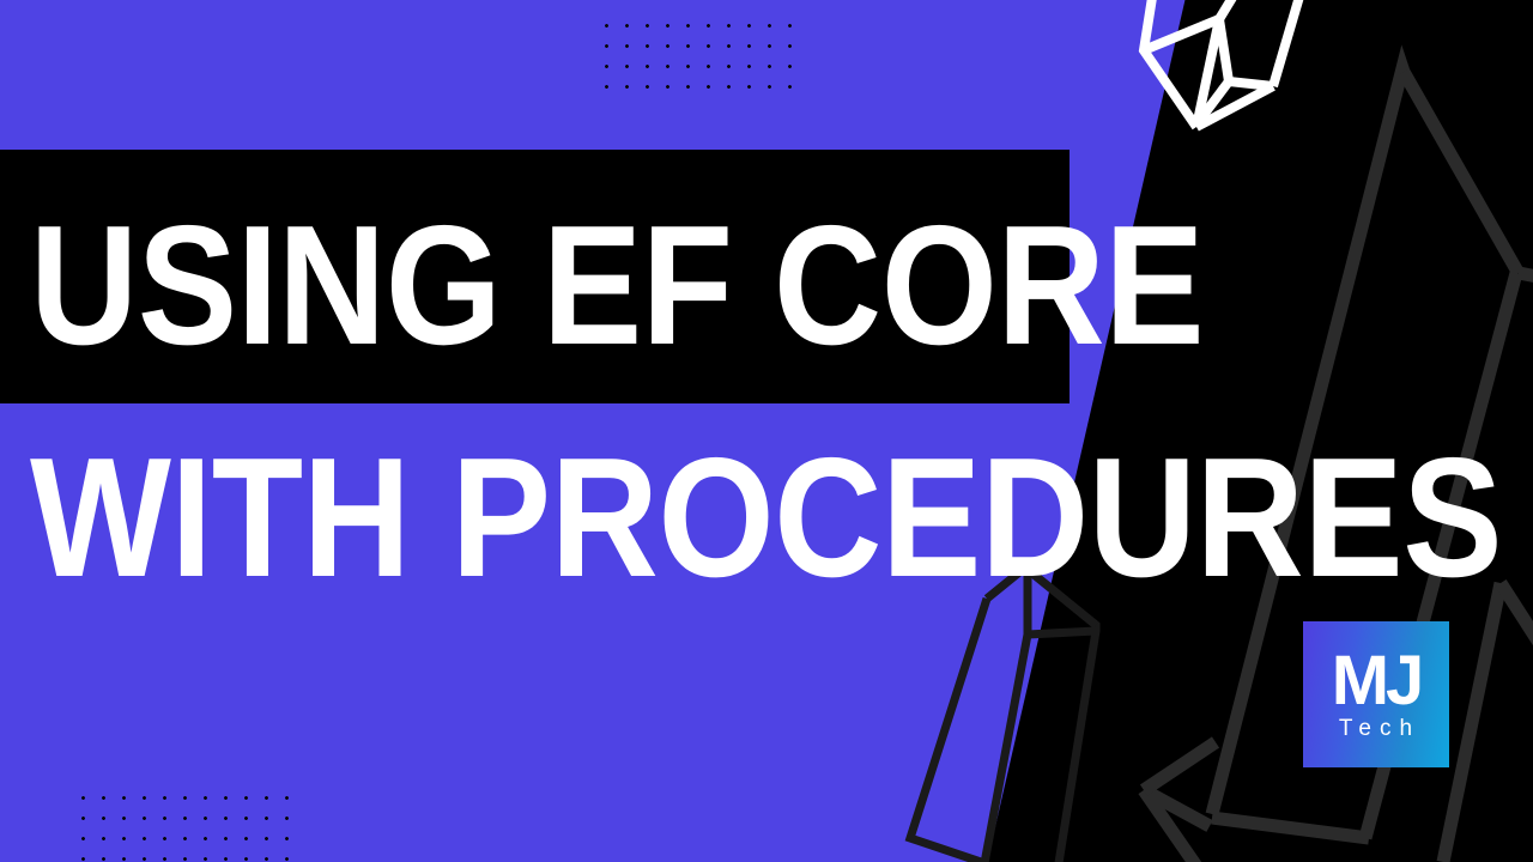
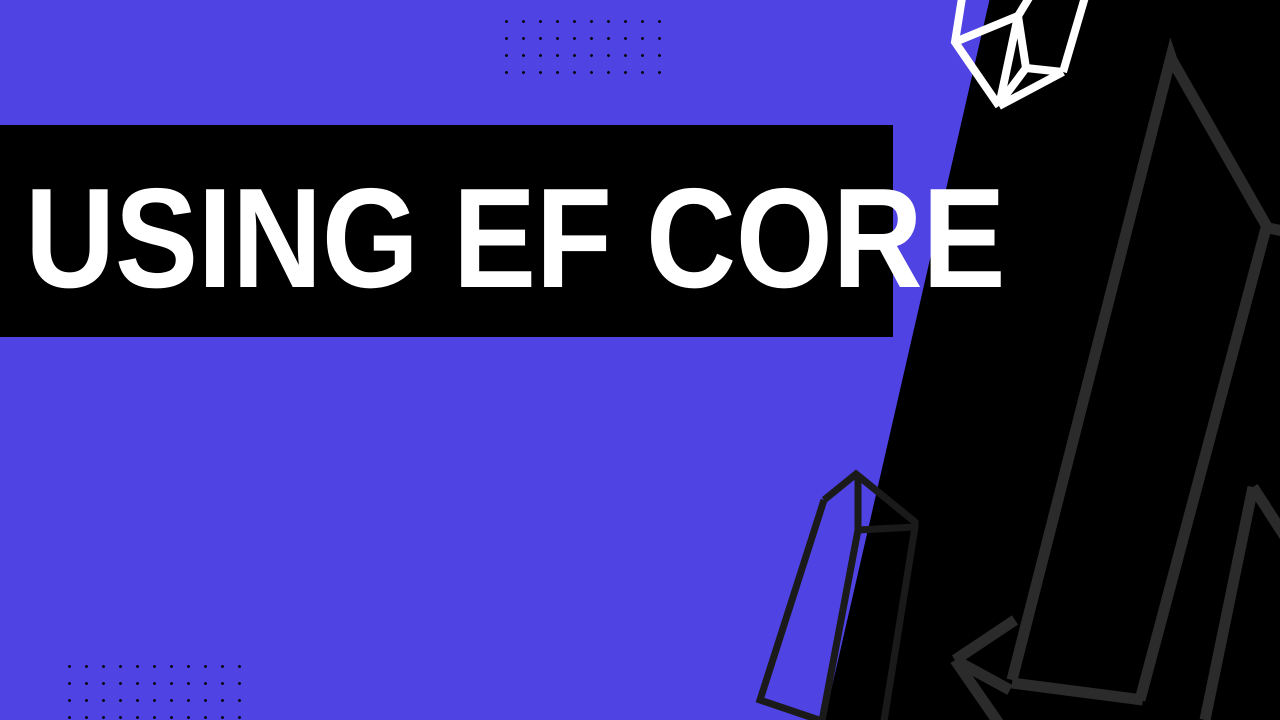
  USING EF CORE
- WITH PROCEDURES
- MJ
- Tech
